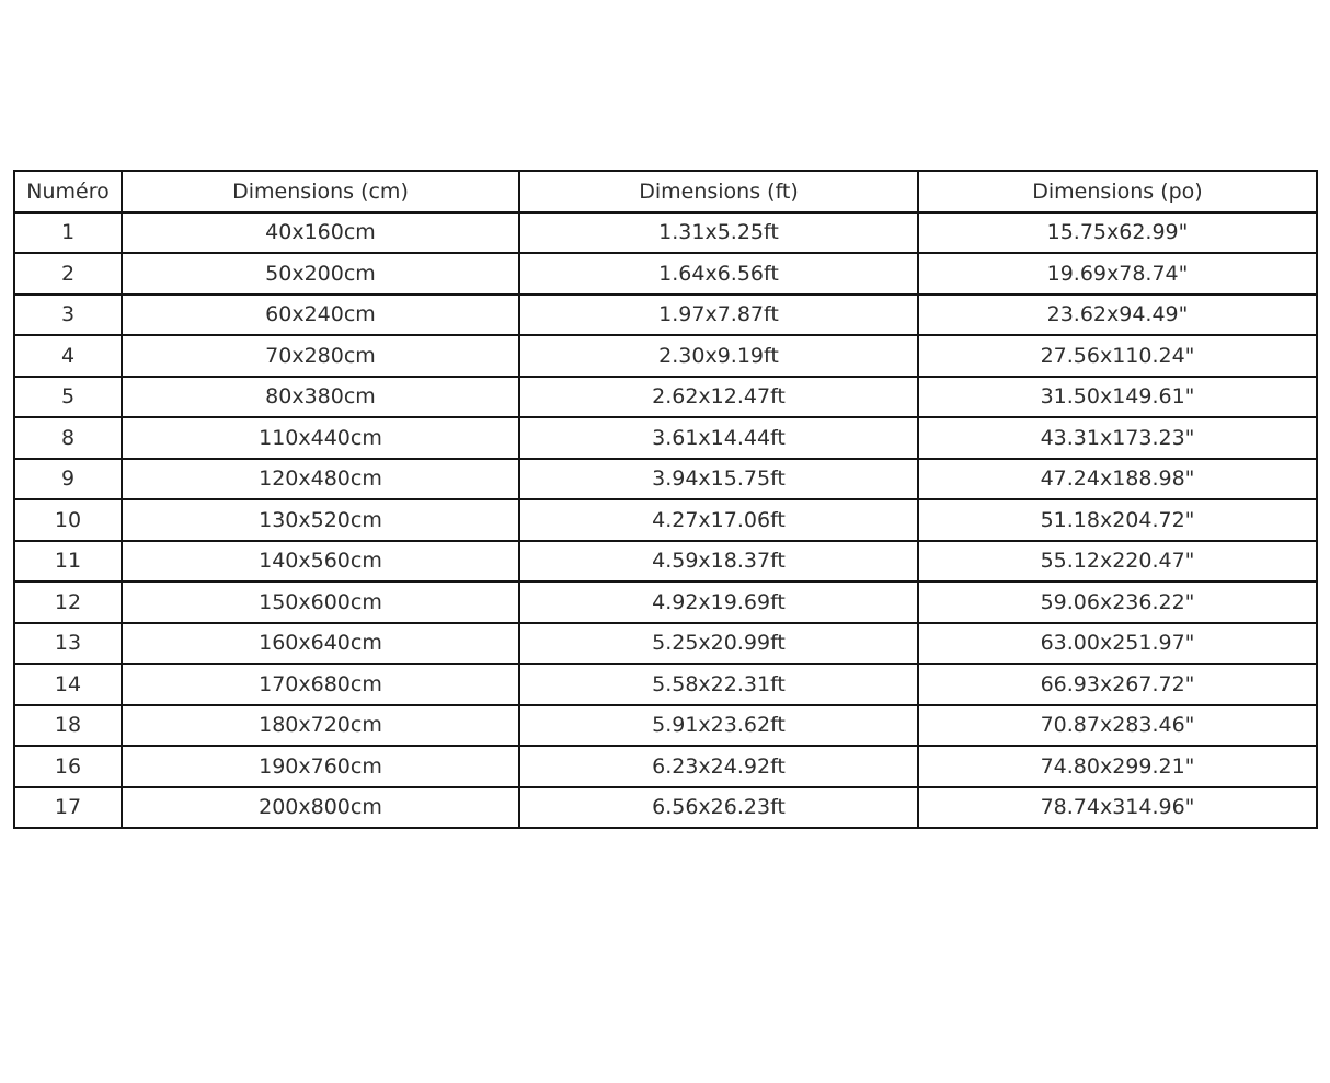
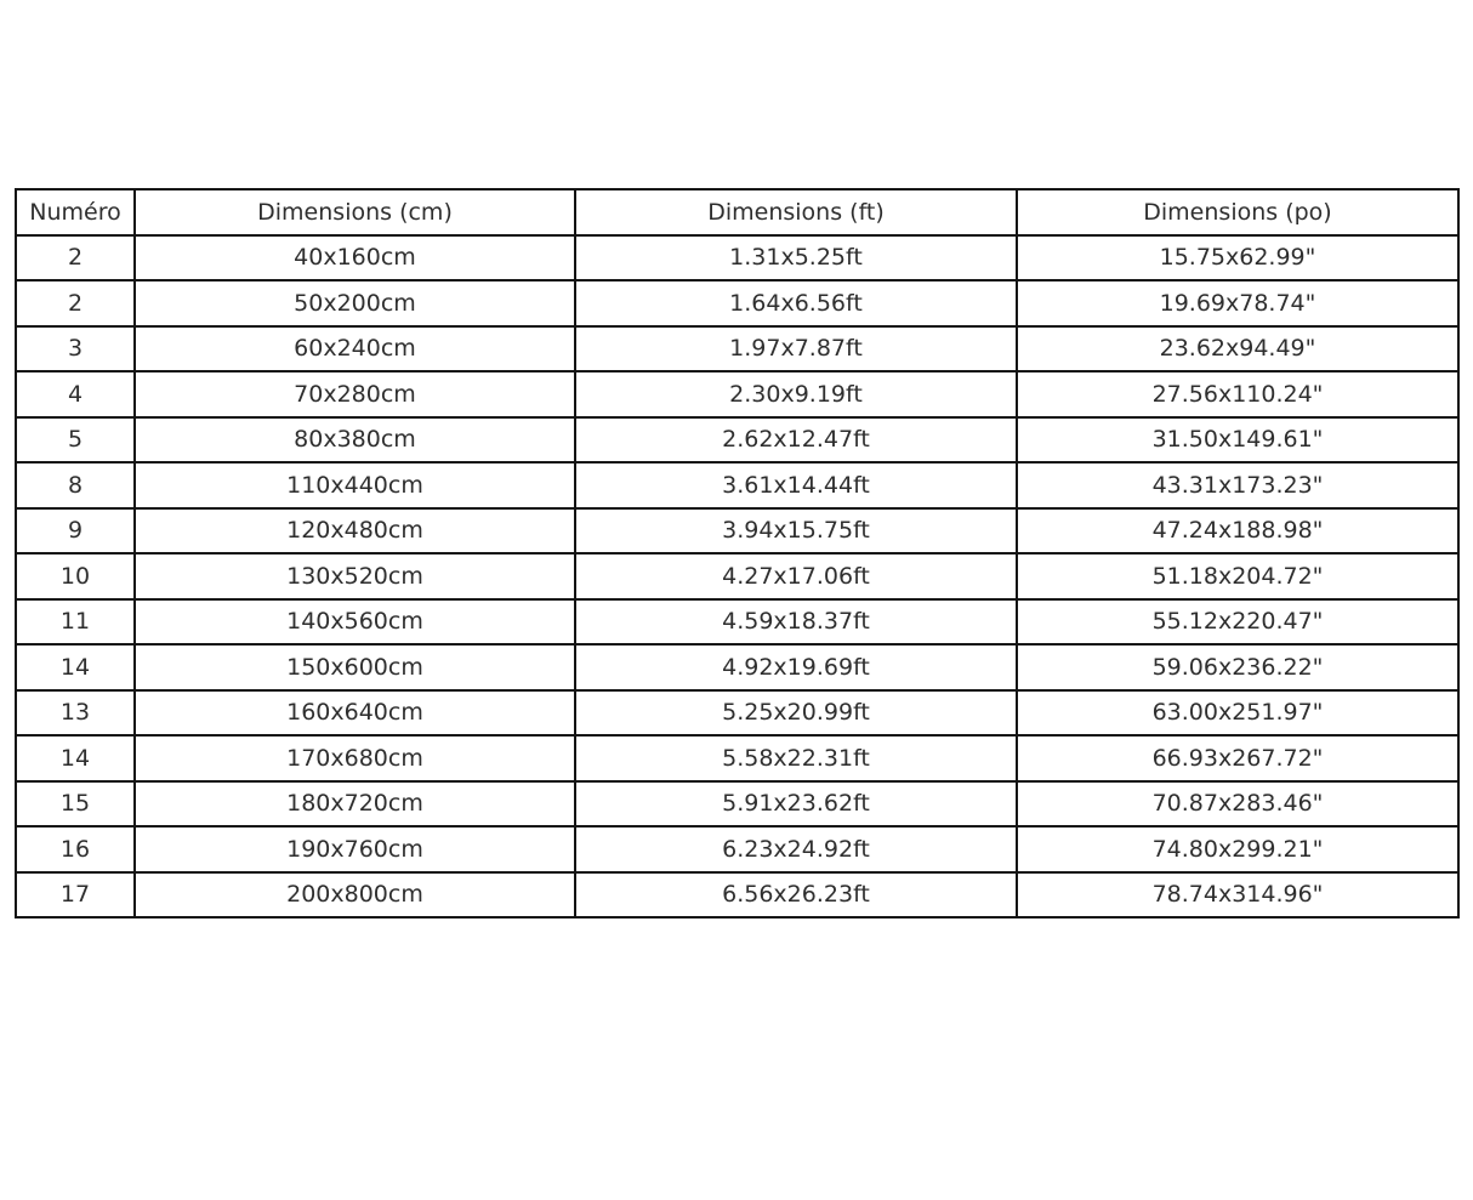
  Numéro	Dimensions (cm)	Dimensions (ft)	Dimensions (po)
- 1	40x160cm	1.31x5.25ft	15.75x62.99"
+ 2	40x160cm	1.31x5.25ft	15.75x62.99"
  2	50x200cm	1.64x6.56ft	19.69x78.74"
  3	60x240cm	1.97x7.87ft	23.62x94.49"
  4	70x280cm	2.30x9.19ft	27.56x110.24"
  5	80x380cm	2.62x12.47ft	31.50x149.61"
  8	110x440cm	3.61x14.44ft	43.31x173.23"
  9	120x480cm	3.94x15.75ft	47.24x188.98"
  10	130x520cm	4.27x17.06ft	51.18x204.72"
  11	140x560cm	4.59x18.37ft	55.12x220.47"
- 12	150x600cm	4.92x19.69ft	59.06x236.22"
+ 14	150x600cm	4.92x19.69ft	59.06x236.22"
  13	160x640cm	5.25x20.99ft	63.00x251.97"
  14	170x680cm	5.58x22.31ft	66.93x267.72"
- 18	180x720cm	5.91x23.62ft	70.87x283.46"
+ 15	180x720cm	5.91x23.62ft	70.87x283.46"
  16	190x760cm	6.23x24.92ft	74.80x299.21"
  17	200x800cm	6.56x26.23ft	78.74x314.96"
